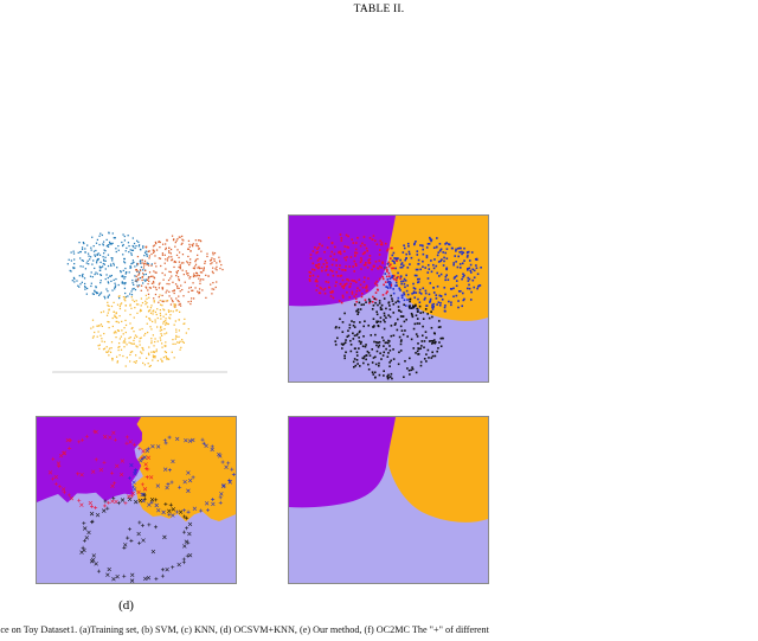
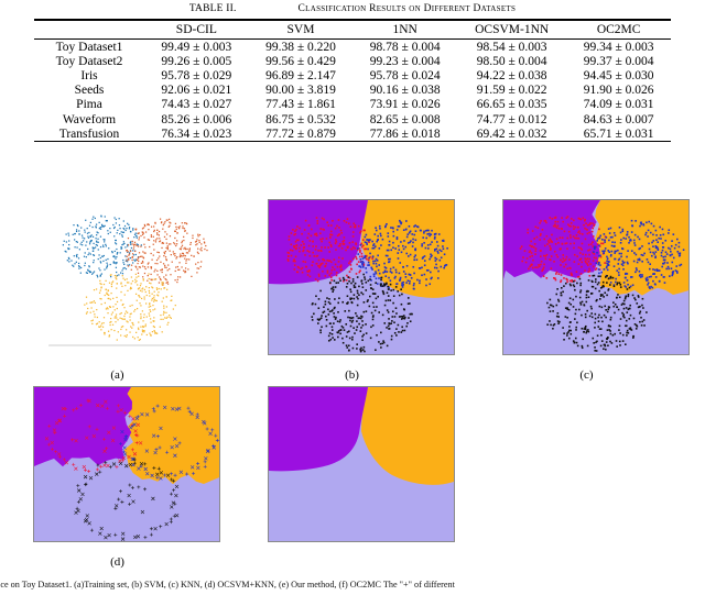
  TABLE II.
+ Classification Results on Different Datasets
+ 	SD-CIL	SVM	1NN	OCSVM-1NN	OC2MC
+ Toy Dataset1	99.49 ± 0.003	99.38 ± 0.220	98.78 ± 0.004	98.54 ± 0.003	99.34 ± 0.003
+ Toy Dataset2	99.26 ± 0.005	99.56 ± 0.429	99.23 ± 0.004	98.50 ± 0.004	99.37 ± 0.004
+ Iris	95.78 ± 0.029	96.89 ± 2.147	95.78 ± 0.024	94.22 ± 0.038	94.45 ± 0.030
+ Seeds	92.06 ± 0.021	90.00 ± 3.819	90.16 ± 0.038	91.59 ± 0.022	91.90 ± 0.026
+ Pima	74.43 ± 0.027	77.43 ± 1.861	73.91 ± 0.026	66.65 ± 0.035	74.09 ± 0.031
+ Waveform	85.26 ± 0.006	86.75 ± 0.532	82.65 ± 0.008	74.77 ± 0.012	84.63 ± 0.007
+ Transfusion	76.34 ± 0.023	77.72 ± 0.879	77.86 ± 0.018	69.42 ± 0.032	65.71 ± 0.031
+ (a)
+ (b)
+ (c)
  (d)
  ce on Toy Dataset1. (a)Training set, (b) SVM, (c) KNN, (d) OCSVM+KNN, (e) Our method, (f) OC2MC The "+" of different
